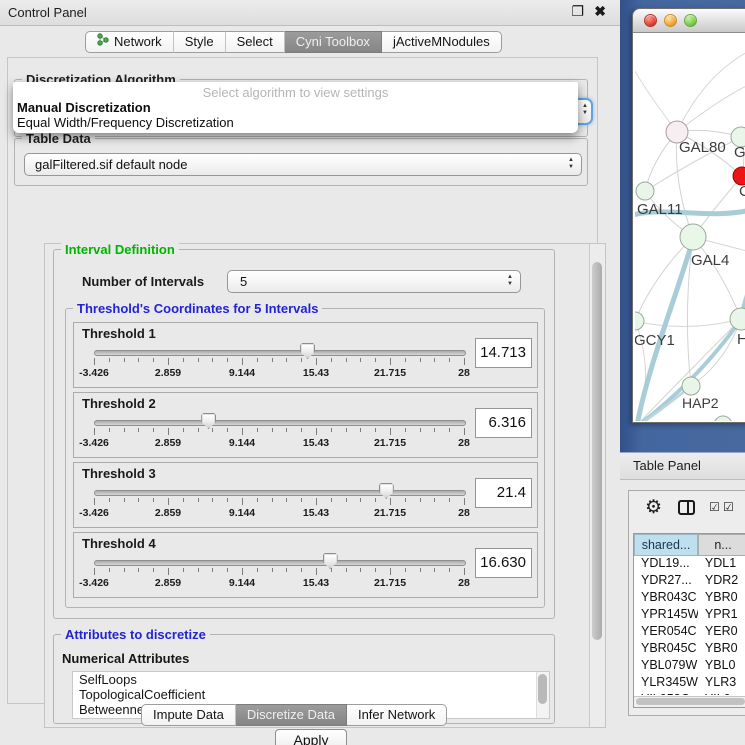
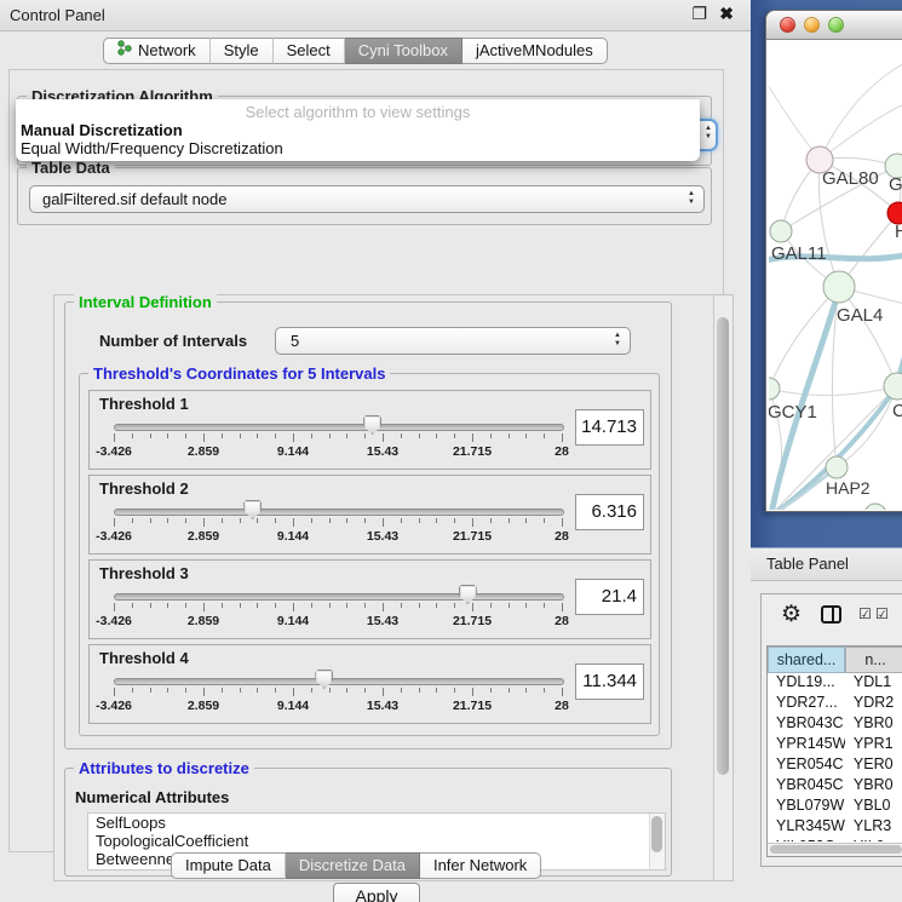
  Control Panel
  ❐
  ✖
  Network
  Style
  Select
  Cyni Toolbox
  jActiveMNodules
  Discretization Algorithm
  Table Data
  galFiltered.sif default node
  Interval Definition
  Number of Intervals
  5
  Threshold's Coordinates for 5 Intervals
  Threshold 1
  -3.426
  2.859
  9.144
  15.43
  21.715
  28
  14.713
  Threshold 2
  -3.426
  2.859
  9.144
  15.43
  21.715
  28
  6.316
  Threshold 3
  -3.426
  2.859
  9.144
  15.43
  21.715
  28
  21.4
  Threshold 4
  -3.426
  2.859
  9.144
  15.43
  21.715
  28
- 16.630
+ 11.344
  Attributes to discretize
  Numerical Attributes
  SelfLoops
  TopologicalCoefficient
  Apply
  Select algorithm to view settings
  Manual Discretization
  Equal Width/Frequency Discretization
  Impute Data
  Discretize Data
  Infer Network
  GAL80
- C
+ H
  GAL11
  GAL4
  GCY1
- H
+ C
  HAP2
  Table Panel
  ⚙
  ☑
  ☑
  shared...
  n...
  YDL19...
  YDL1
  YDR27...
  YDR2
  YBR043C
  YBR0
  YPR145W
  YPR1
  YER054C
  YER0
  YBR045C
  YBR0
  YBL079W
  YBL0
  YLR345W
  YLR3
